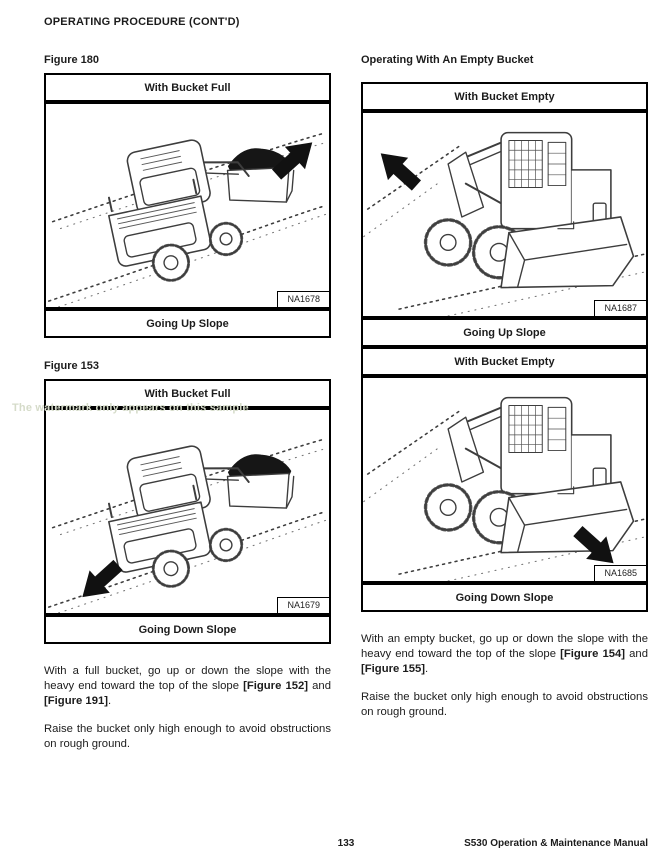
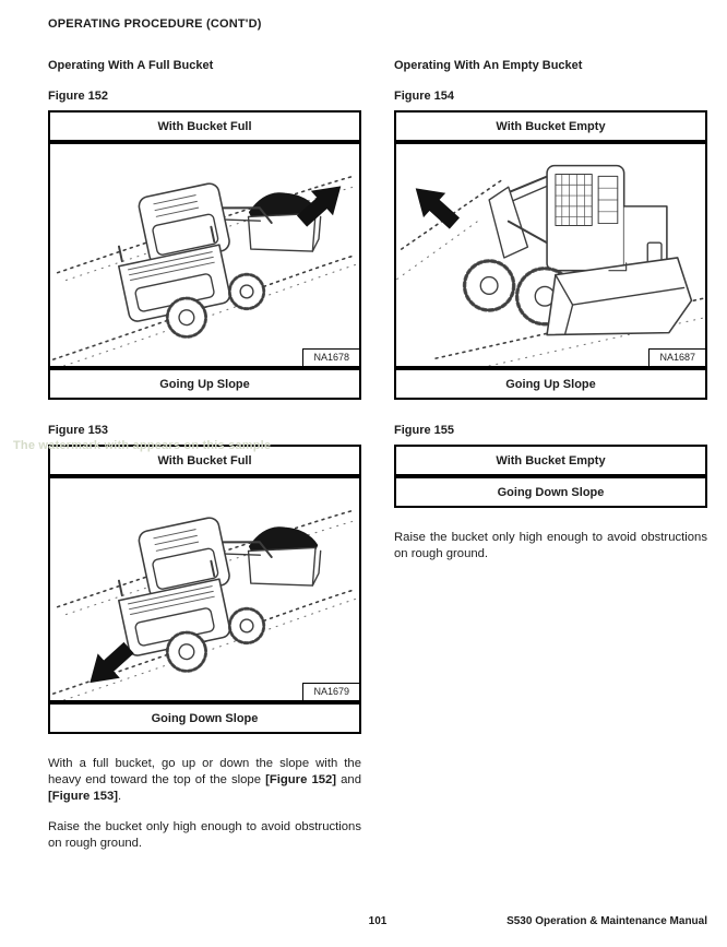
  OPERATING PROCEDURE (CONT'D)
+ Operating With A Full Bucket
- Figure 180
+ Figure 152
  With Bucket Full
  NA1678
  Going Up Slope
  Figure 153
  With Bucket Full
  NA1679
  Going Down Slope
- With a full bucket, go up or down the slope with the heavy end toward the top of the slope [Figure 152] and [Figure 191].
+ With a full bucket, go up or down the slope with the heavy end toward the top of the slope [Figure 152] and [Figure 153].
  Raise the bucket only high enough to avoid obstructions on rough ground.
  Operating With An Empty Bucket
+ Figure 154
  With Bucket Empty
  NA1687
  Going Up Slope
+ Figure 155
  With Bucket Empty
- NA1685
  Going Down Slope
- With an empty bucket, go up or down the slope with the heavy end toward the top of the slope [Figure 154] and [Figure 155].
  Raise the bucket only high enough to avoid obstructions on rough ground.
- The watermark only appears on this sample
+ The watermark with appears on this sample
- 133
+ 101
  S530 Operation & Maintenance Manual
